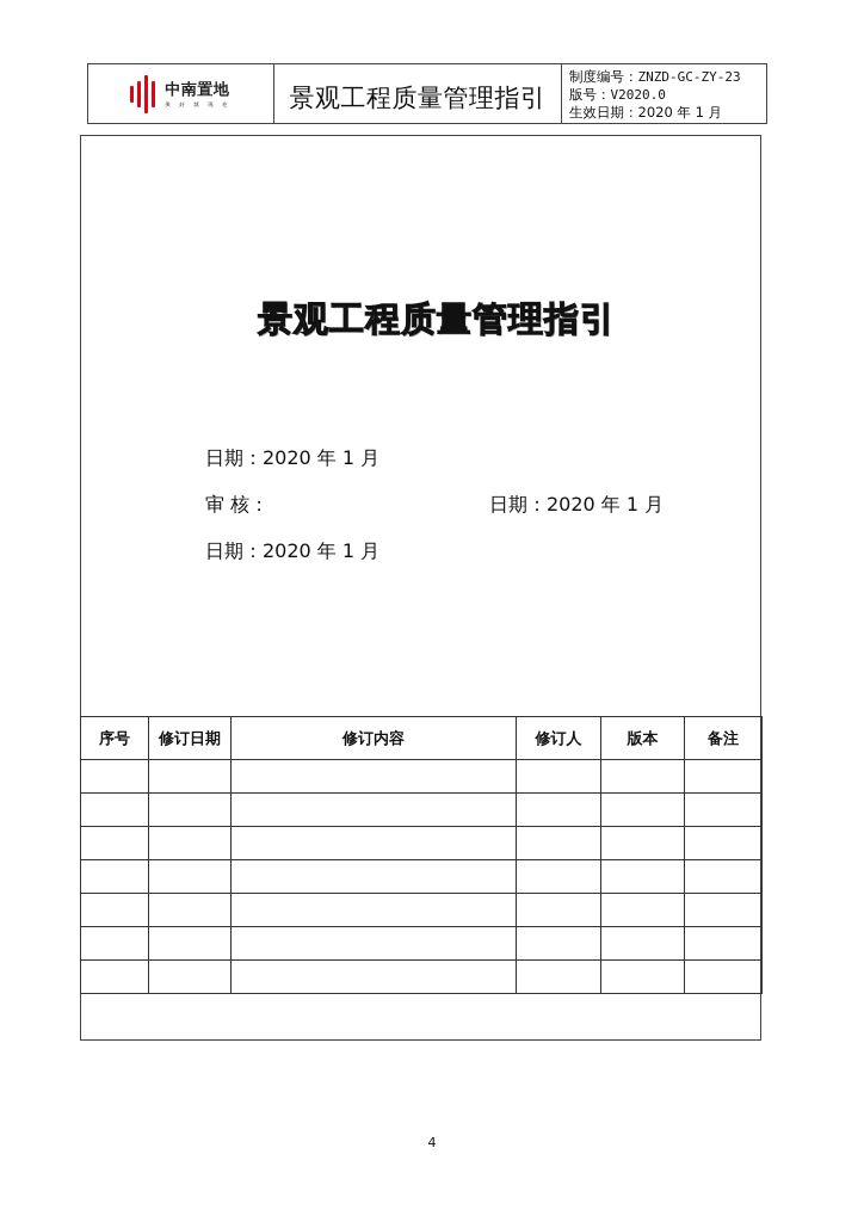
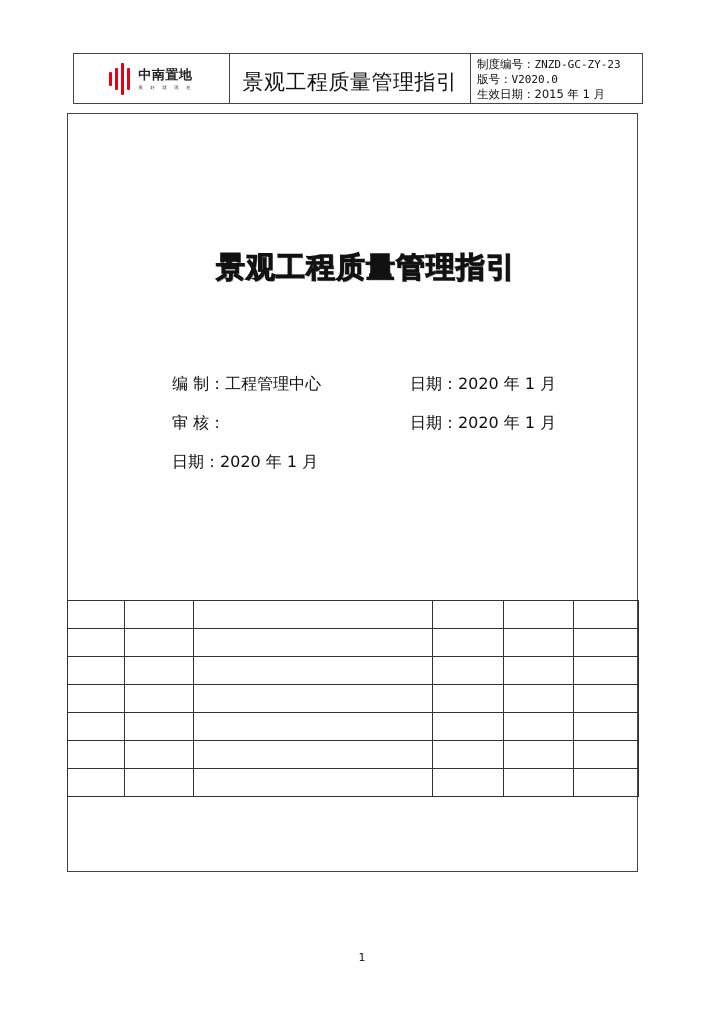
  中南置地
  景观工程质量管理指引
  制度编号：ZNZD-GC-ZY-23
  版号：V2020.0
- 生效日期：2020 年 1 月
+ 生效日期：2015 年 1 月
  景观工程质量管理指引
+ 编 制：工程管理中心
  日期：2020 年 1 月
  审 核：
  日期：2020 年 1 月
  日期：2020 年 1 月
- 序号	修订日期	修订内容	修订人	版本	备注
- 4
+ 1
